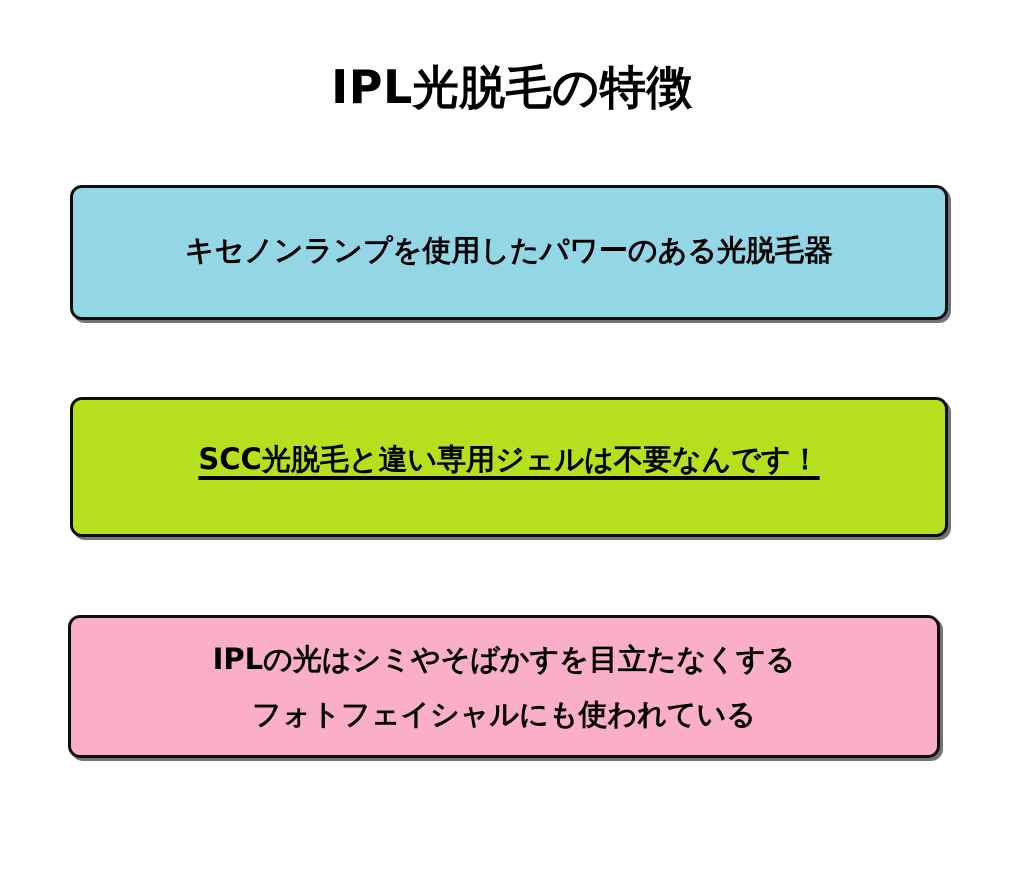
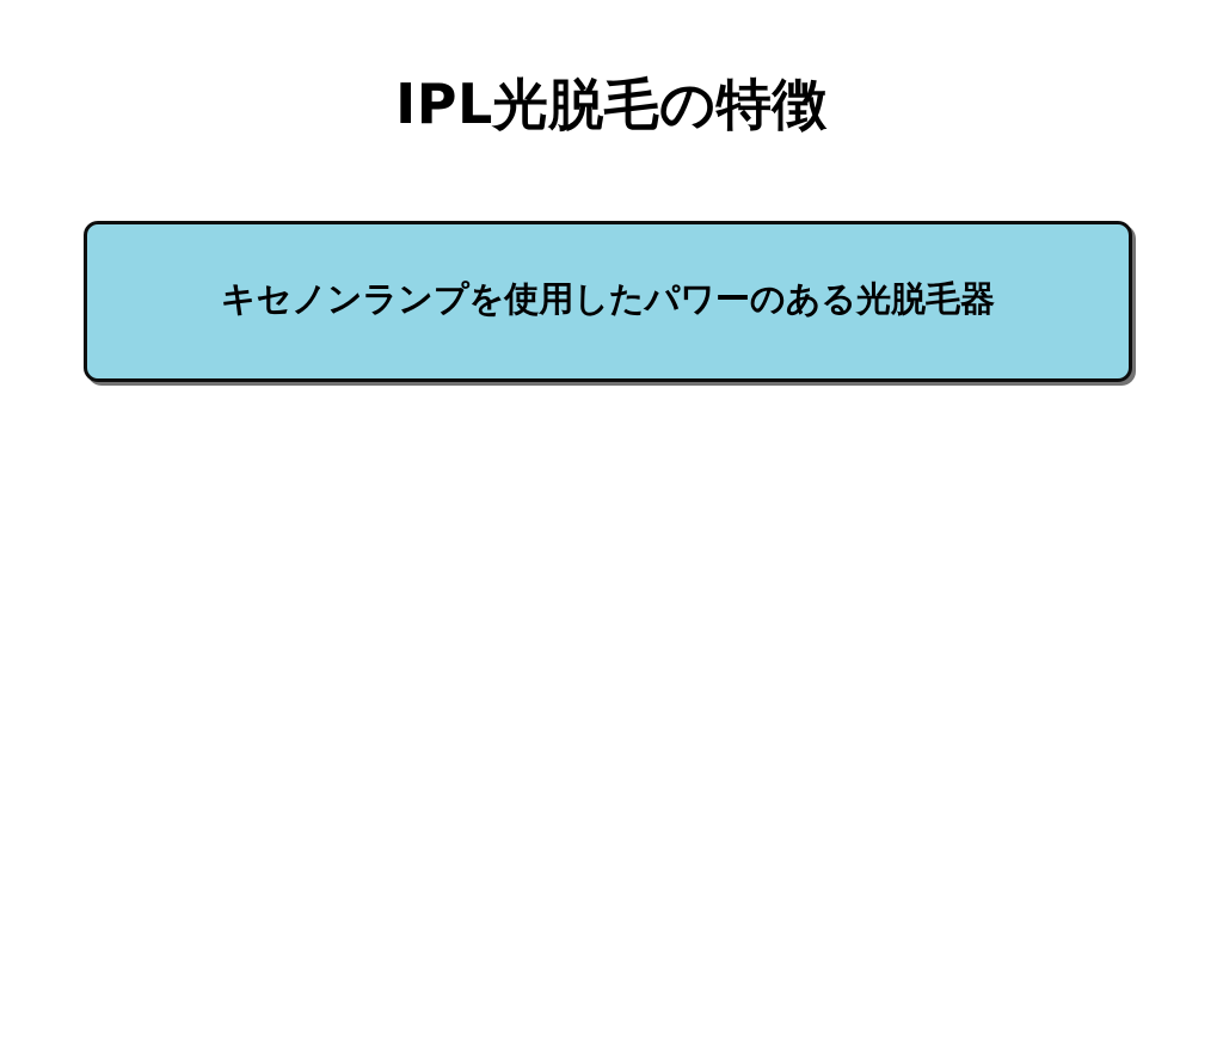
  IPL光脱毛の特徴
  キセノンランプを使用したパワーのある光脱毛器
- SCC光脱毛と違い専用ジェルは不要なんです！
- IPLの光はシミやそばかすを目立たなくする
- フォトフェイシャルにも使われている
